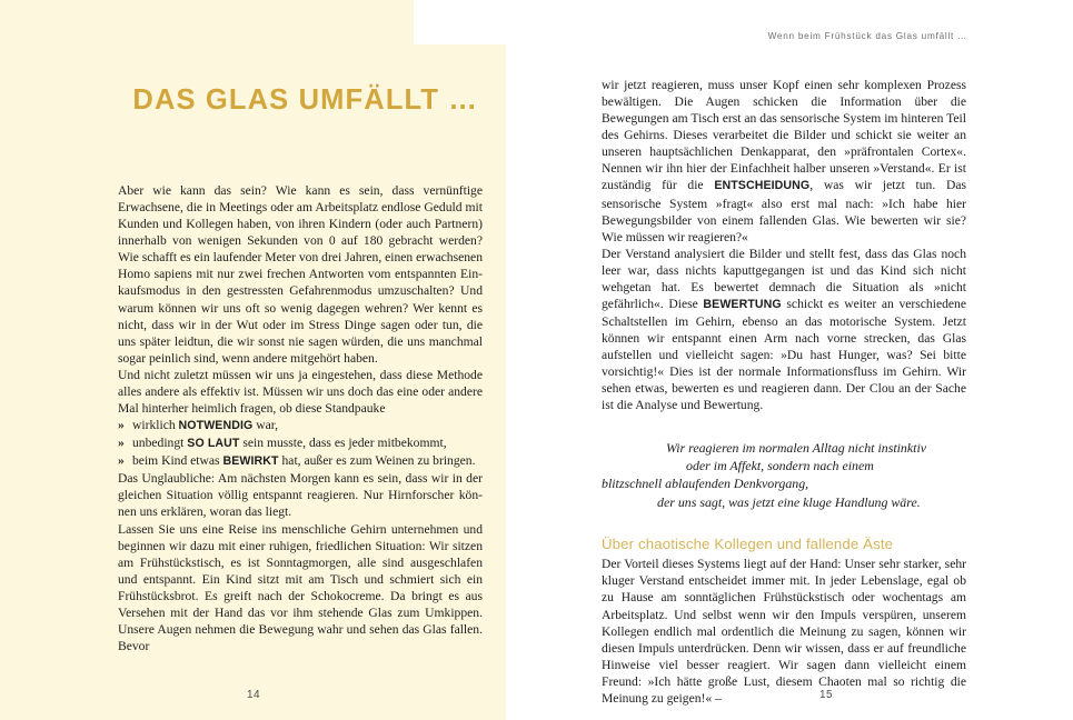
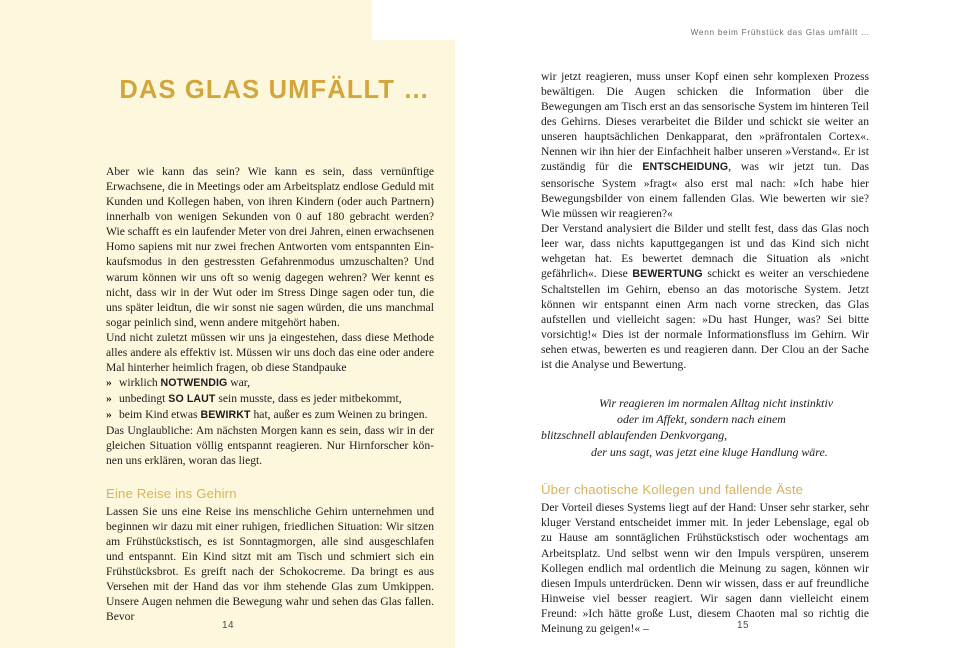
  DAS GLAS UMFÄLLT …
  Aber wie kann das sein? Wie kann es sein, dass vernünftige Erwachse­ne, die in Meetings oder am Arbeitsplatz endlose Geduld mit Kunden und Kollegen haben, von ihren Kindern (oder auch Partnern) inner­halb von wenigen Sekunden von 0 auf 180 gebracht werden? Wie schafft es ein laufender Meter von drei Jahren, einen erwachsenen Ho­mo sapiens mit nur zwei frechen Antworten vom entspannten Ein­kaufsmodus in den gestressten Gefahrenmodus umzuschalten? Und warum können wir uns oft so wenig dagegen wehren? Wer kennt es nicht, dass wir in der Wut oder im Stress Dinge sagen oder tun, die uns später leidtun, die wir sonst nie sagen würden, die uns manchmal sogar peinlich sind, wenn andere mitgehört haben.
  Und nicht zuletzt müssen wir uns ja eingestehen, dass diese Methode alles andere als effektiv ist. Müssen wir uns doch das eine oder andere Mal hinterher heimlich fragen, ob diese Standpauke
  »
  wirklich NOTWENDIG war,
  »
  unbedingt SO LAUT sein musste, dass es jeder mitbekommt,
  »
  beim Kind etwas BEWIRKT hat, außer es zum Weinen zu bringen.
  Das Unglaubliche: Am nächsten Morgen kann es sein, dass wir in der gleichen Situation völlig entspannt reagieren. Nur Hirnforscher kön­nen uns erklären, woran das liegt.
+ Eine Reise ins Gehirn
  Lassen Sie uns eine Reise ins menschliche Gehirn unternehmen und beginnen wir dazu mit einer ruhigen, friedlichen Situation: Wir sitzen am Frühstückstisch, es ist Sonntagmorgen, alle sind ausgeschlafen und entspannt. Ein Kind sitzt mit am Tisch und schmiert sich ein Früh­stücksbrot. Es greift nach der Schokocreme. Da bringt es aus Versehen mit der Hand das vor ihm stehende Glas zum Umkippen. Unsere Augen nehmen die Bewegung wahr und sehen das Glas fallen. Bevor
  14
  Wenn beim Frühstück das Glas umfällt …
  wir jetzt reagieren, muss unser Kopf einen sehr komplexen Prozess be­wältigen. Die Augen schicken die Information über die Bewegungen am Tisch erst an das sensorische System im hinteren Teil des Gehirns. Dieses verarbeitet die Bilder und schickt sie weiter an unseren haupt­sächlichen Denkapparat, den »präfrontalen Cortex«. Nennen wir ihn hier der Einfachheit halber unseren »Verstand«. Er ist zuständig für die ENTSCHEIDUNG, was wir jetzt tun. Das sensorische System »fragt« also erst mal nach: »Ich habe hier Bewegungsbilder von einem fallen­den Glas. Wie bewerten wir sie? Wie müssen wir reagieren?«
  Der Verstand analysiert die Bilder und stellt fest, dass das Glas noch leer war, dass nichts kaputtgegangen ist und das Kind sich nicht wehge­tan hat. Es bewertet demnach die Situation als »nicht gefährlich«. Diese BEWERTUNG schickt es weiter an verschiedene Schaltstellen im Ge­hirn, ebenso an das motorische System. Jetzt können wir entspannt ei­nen Arm nach vorne strecken, das Glas aufstellen und vielleicht sagen: »Du hast Hunger, was? Sei bitte vorsichtig!« Dies ist der normale Infor­mationsfluss im Gehirn. Wir sehen etwas, bewerten es und reagieren dann. Der Clou an der Sache ist die Analyse und Bewertung.
  Wir reagieren im normalen Alltag nicht instinktiv
  oder im Affekt, sondern nach einem
  blitzschnell ablaufenden Denkvorgang,
  der uns sagt, was jetzt eine kluge Handlung wäre.
  Über chaotische Kollegen und fallende Äste
  Der Vorteil dieses Systems liegt auf der Hand: Unser sehr starker, sehr kluger Verstand entscheidet immer mit. In jeder Lebenslage, egal ob zu Hause am sonntäglichen Frühstückstisch oder wochentags am Arbeits­platz. Und selbst wenn wir den Impuls verspüren, unserem Kollegen endlich mal ordentlich die Meinung zu sagen, können wir diesen Im­puls unterdrücken. Denn wir wissen, dass er auf freundliche Hinweise viel besser reagiert. Wir sagen dann vielleicht einem Freund: »Ich hätte große Lust, diesem Chaoten mal so richtig die Meinung zu geigen!« –
  15
